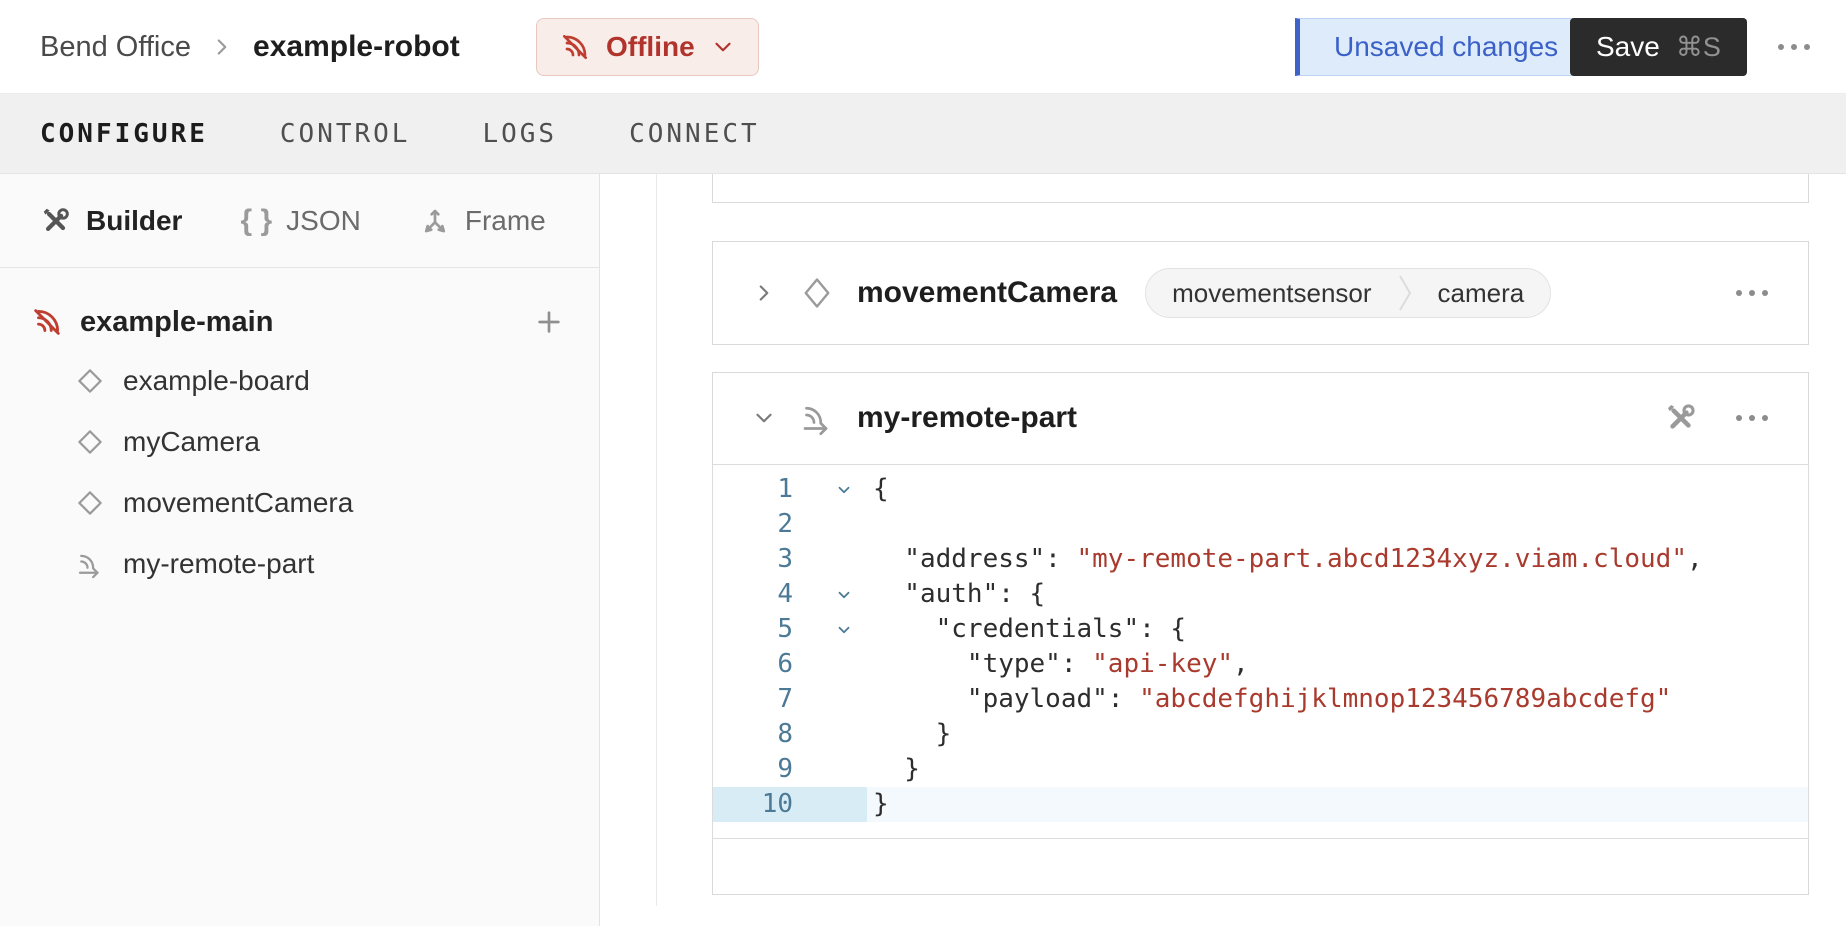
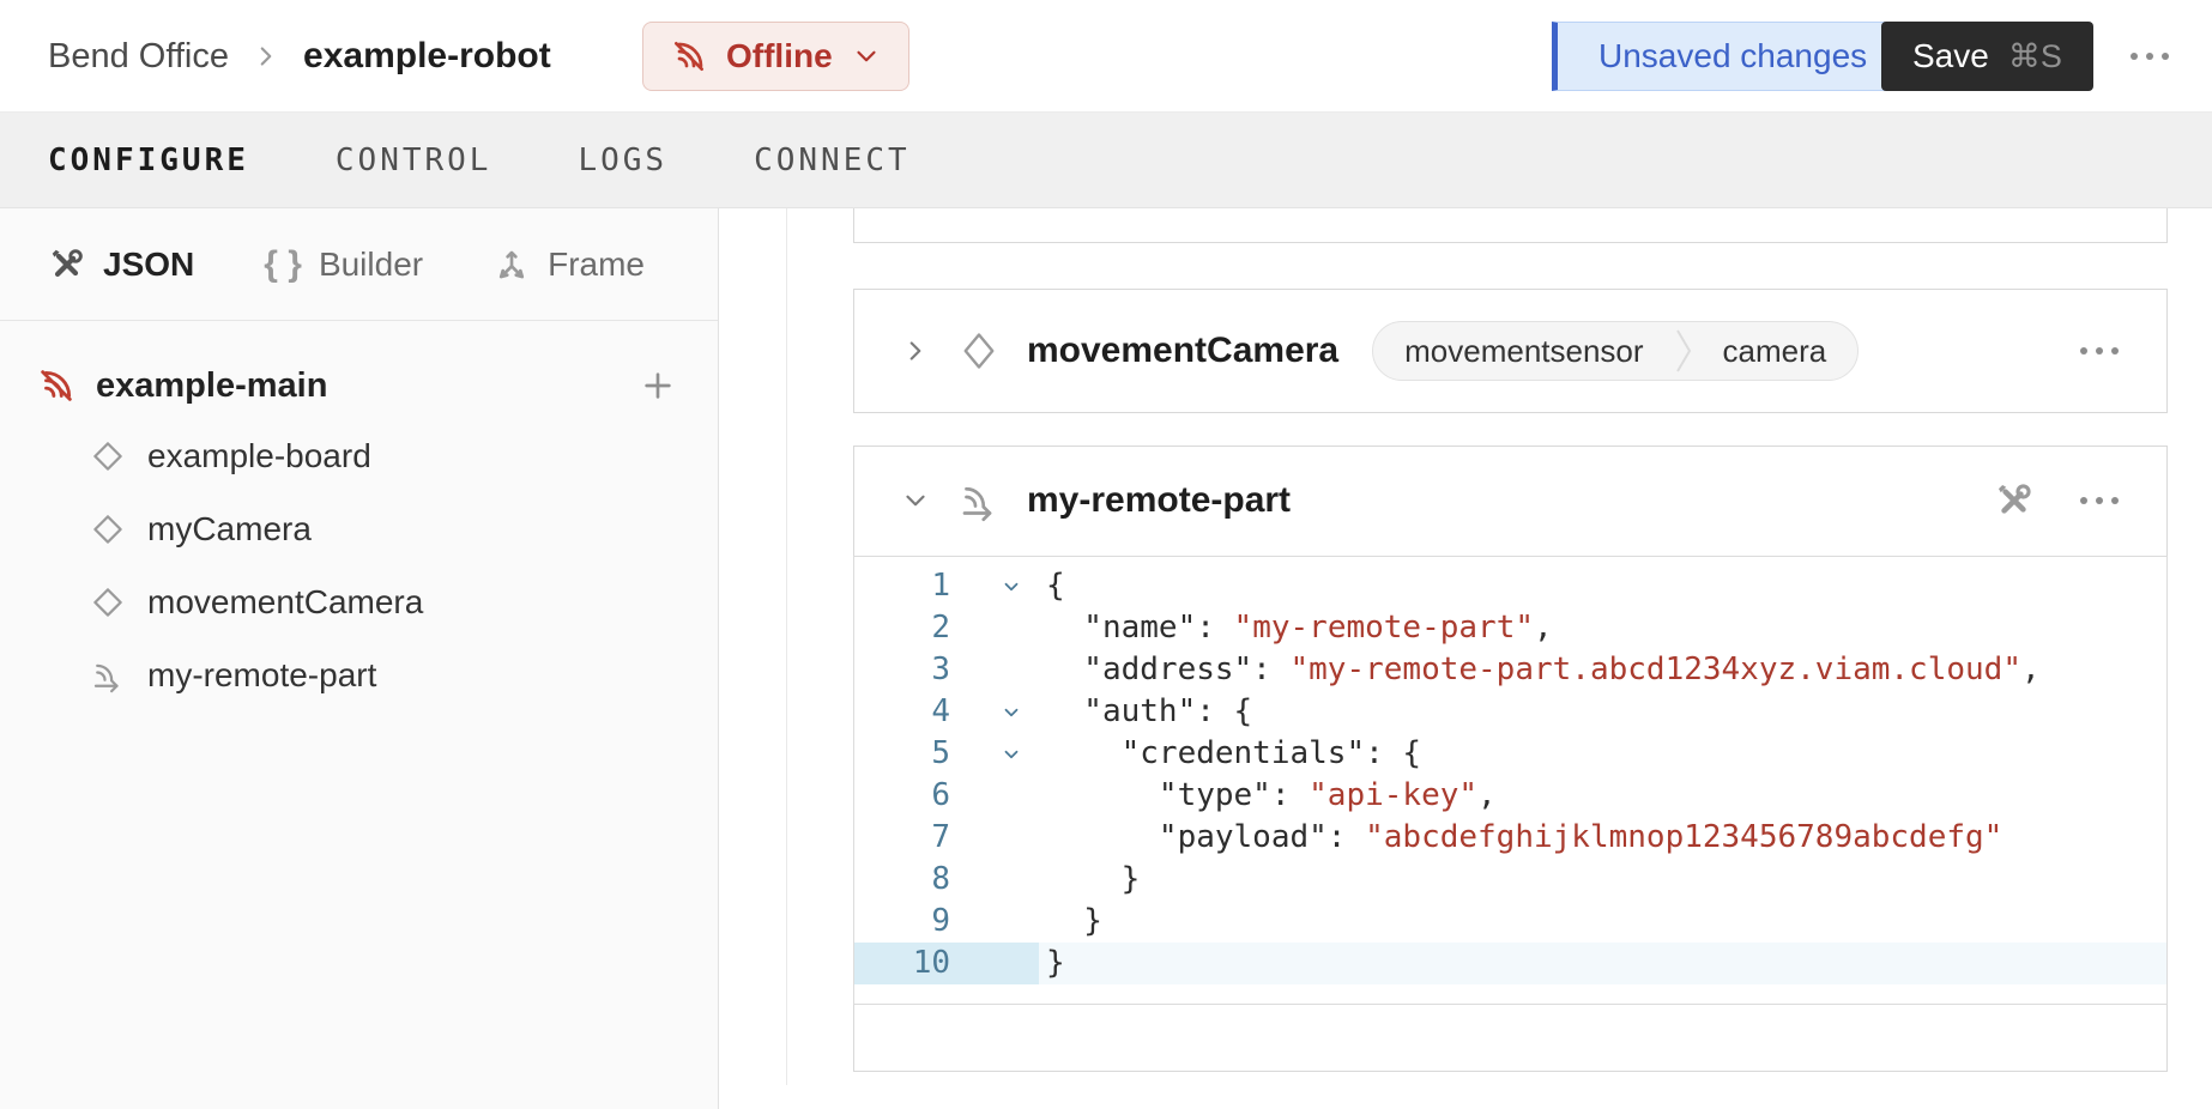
  Bend Office
  example-robot
  Offline
  Unsaved changes
  Save
  ⌘S
  CONFIGURE
  CONTROL
  LOGS
  CONNECT
- Builder
+ JSON
  { }
- JSON
+ Builder
  Frame
  example-main
  example-board
  myCamera
  movementCamera
  my-remote-part
  movementCamera
  movementsensor
  camera
  my-remote-part
  1
  {
  2
+ "name": "my-remote-part",
  3
  "address": "my-remote-part.abcd1234xyz.viam.cloud",
  4
  "auth": {
  5
  "credentials": {
  6
  "type": "api-key",
  7
  "payload": "abcdefghijklmnop123456789abcdefg"
  8
  }
  9
  }
  10
  }
